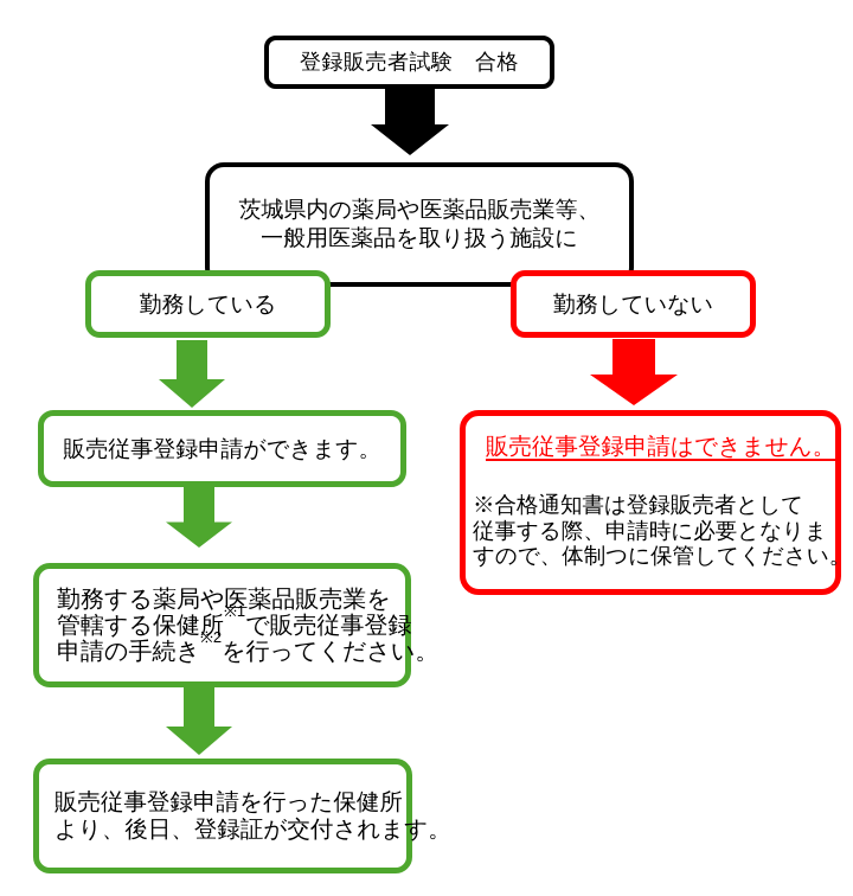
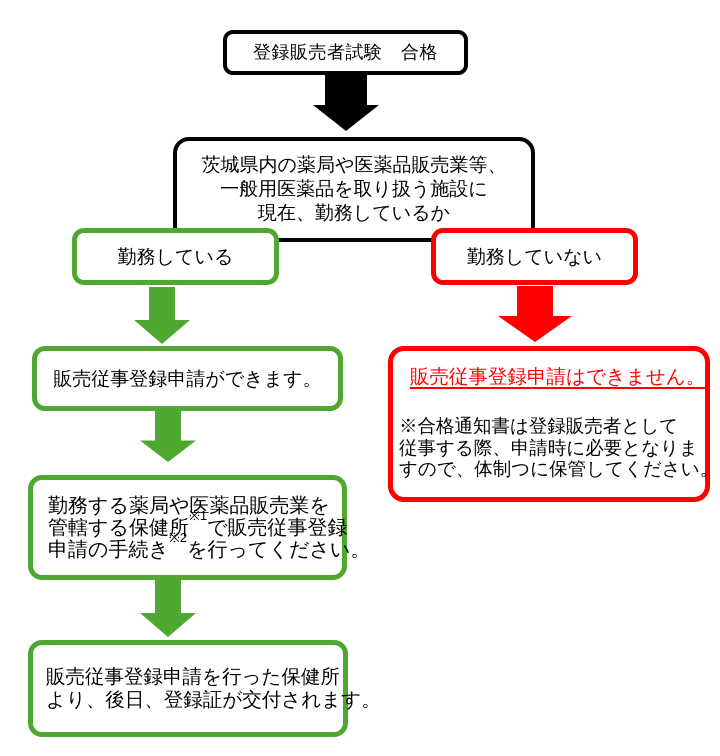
  登録販売者試験 合格
  茨城県内の薬局や医薬品販売業等、
  一般用医薬品を取り扱う施設に
+ 現在、勤務しているか
  勤務している
  勤務していない
  販売従事登録申請ができます。
  販売従事登録申請はできません。
  ※合格通知書は登録販売者として
  従事する際、申請時に必要となりま
  すので、体制つに保管してください。
  勤務する薬局や医薬品販売業を
  管轄する保健所※1で販売従事登録
  申請の手続き※2を行ってください。
  販売従事登録申請を行った保健所
  より、後日、登録証が交付されます。
